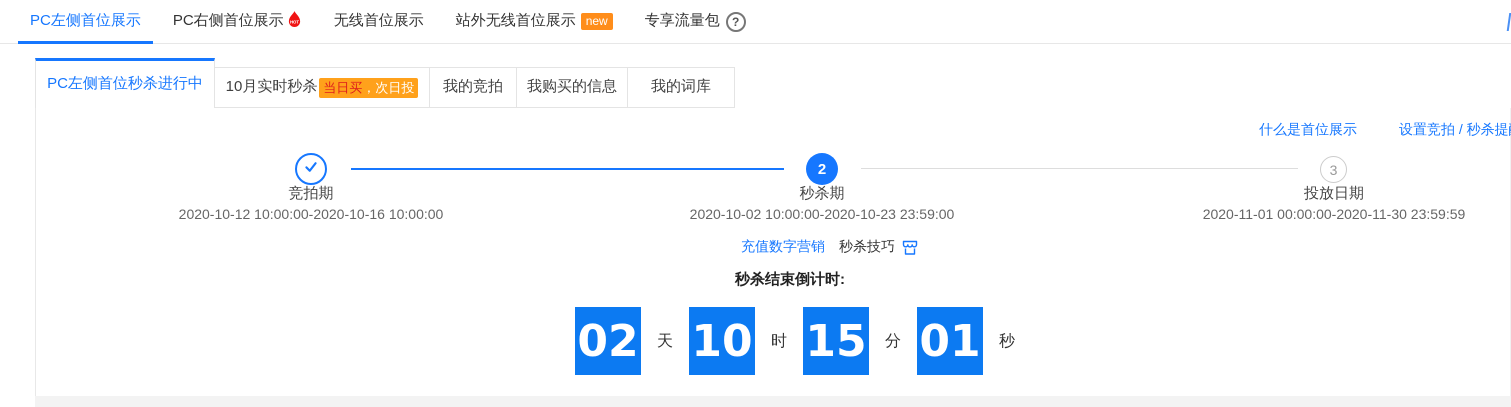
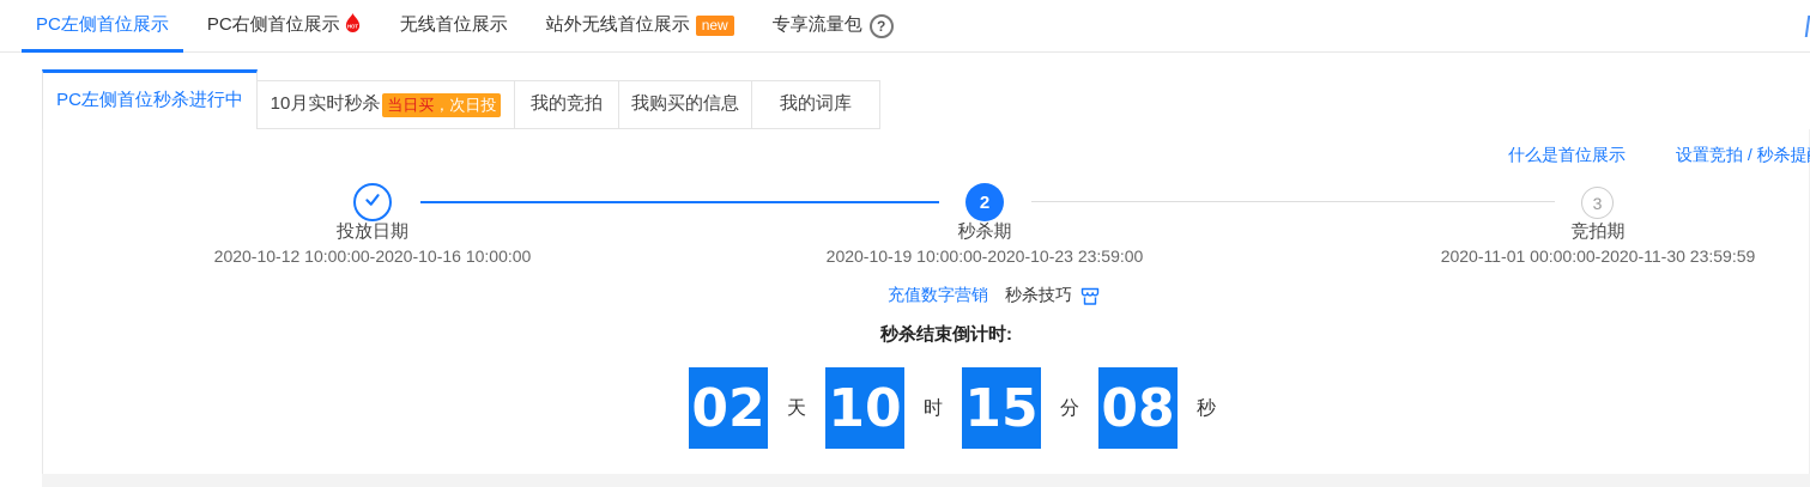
  PC左侧首位展示
  PC右侧首位展示
  无线首位展示
  站外无线首位展示
  new
  专享流量包
  ?
  PC左侧首位秒杀进行中
  10月实时秒杀
  当日买，次日投
  我的竞拍
  我购买的信息
  我的词库
  什么是首位展示
  设置竞拍 / 秒杀提
  2
  3
- 竞拍期
+ 投放日期
  秒杀期
- 投放日期
+ 竞拍期
  2020-10-12 10:00:00-2020-10-16 10:00:00
- 2020-10-02 10:00:00-2020-10-23 23:59:00
+ 2020-10-19 10:00:00-2020-10-23 23:59:00
  2020-11-01 00:00:00-2020-11-30 23:59:59
  充值数字营销
  秒杀技巧
  秒杀结束倒计时:
  02
  天
  10
  时
  15
  分
- 01
+ 08
  秒
